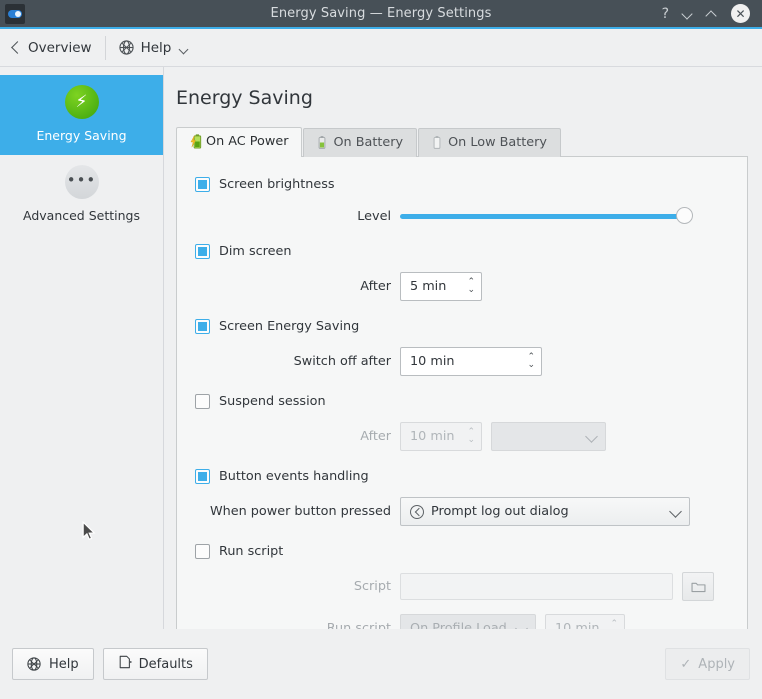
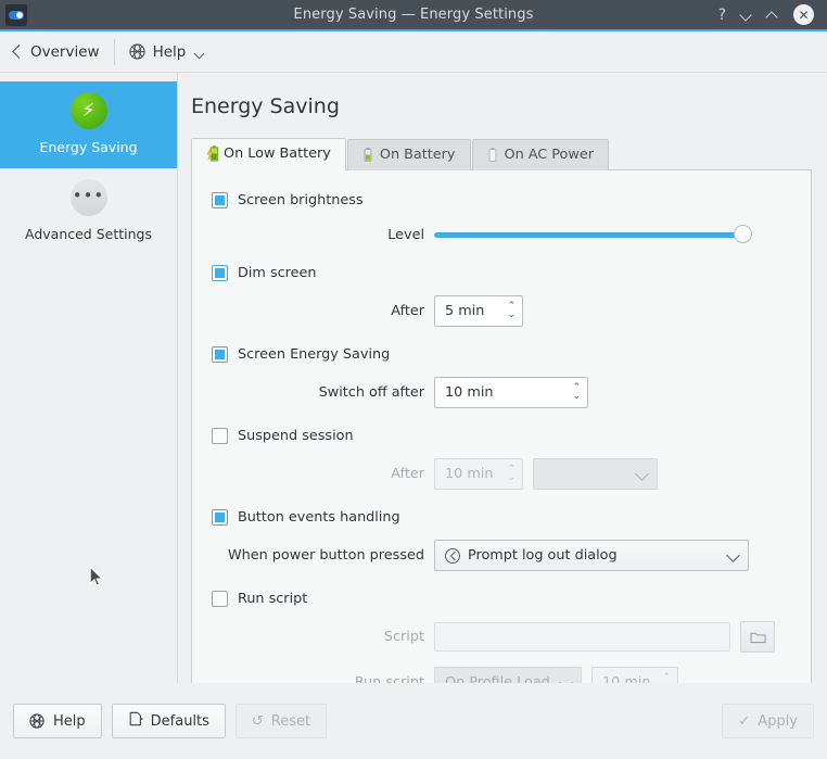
  Energy Saving — Energy Settings
  ?
  ✕
  Overview
  Help
  ⚡
  Energy Saving
  •••
  Advanced Settings
  Energy Saving
- On AC Power
+ On Low Battery
  On Battery
- On Low Battery
+ On AC Power
  Screen brightness
  Level
  Dim screen
  After
  5 min
  ⌃
  ⌄
  Screen Energy Saving
  Switch off after
  10 min
  ⌃
  ⌄
  Suspend session
  After
  10 min
  ⌃
  ⌄
  Button events handling
  When power button pressed
  Prompt log out dialog
  Run script
  Script
  ⌃
  Help
  Defaults
+ ↺
+ Reset
  ✓
  Apply
